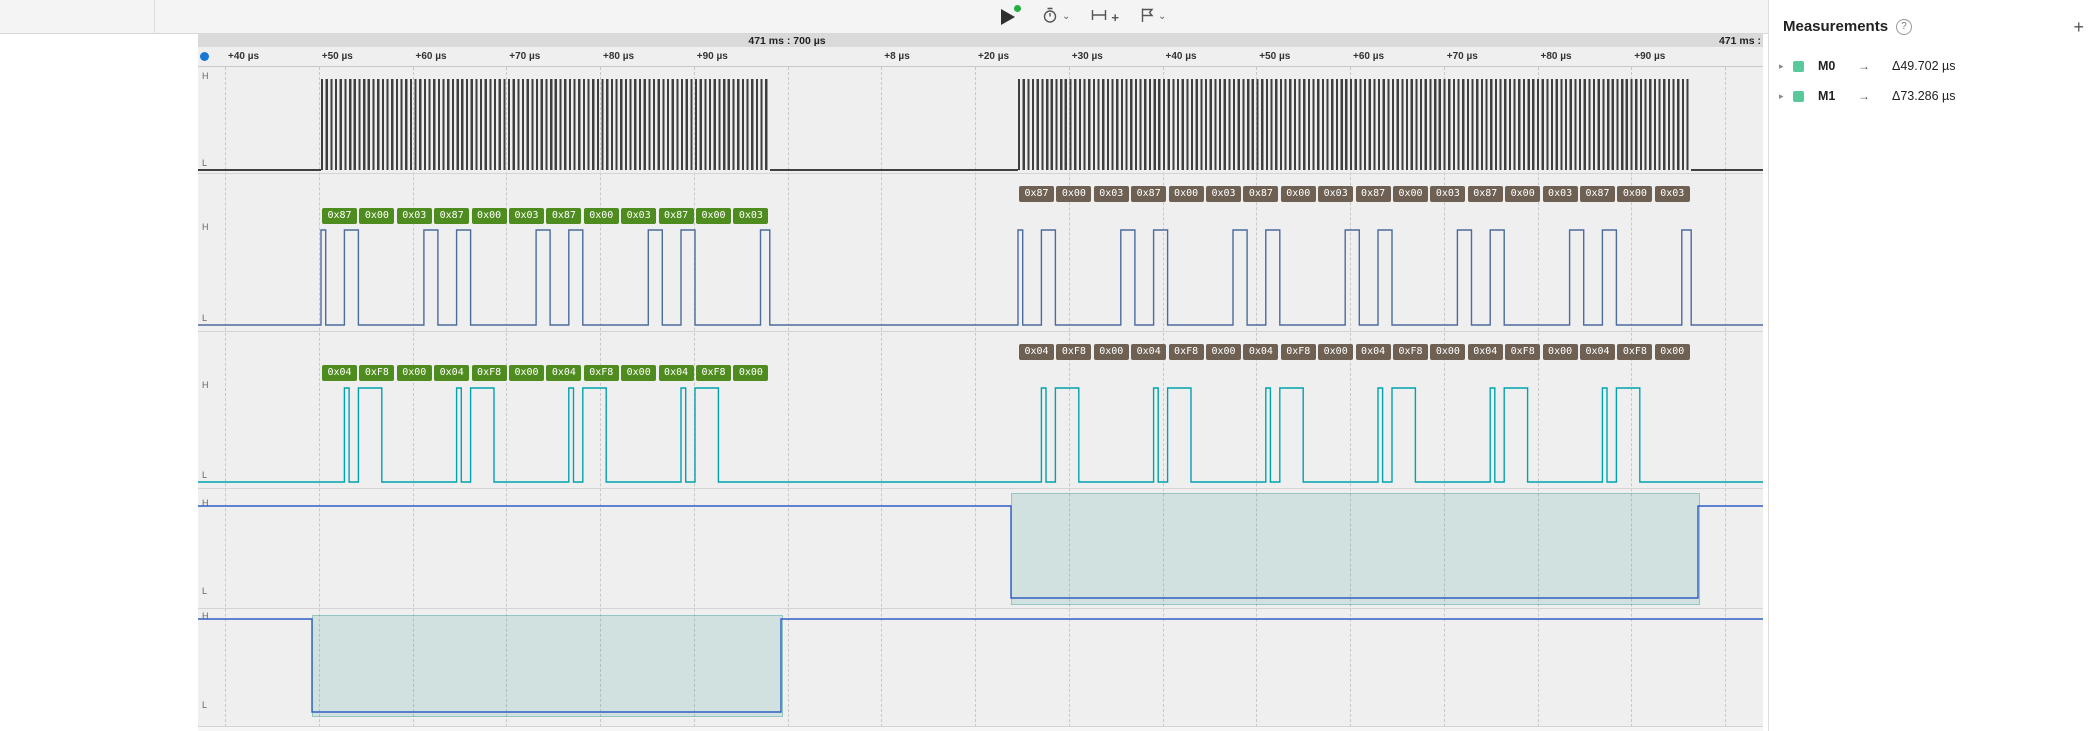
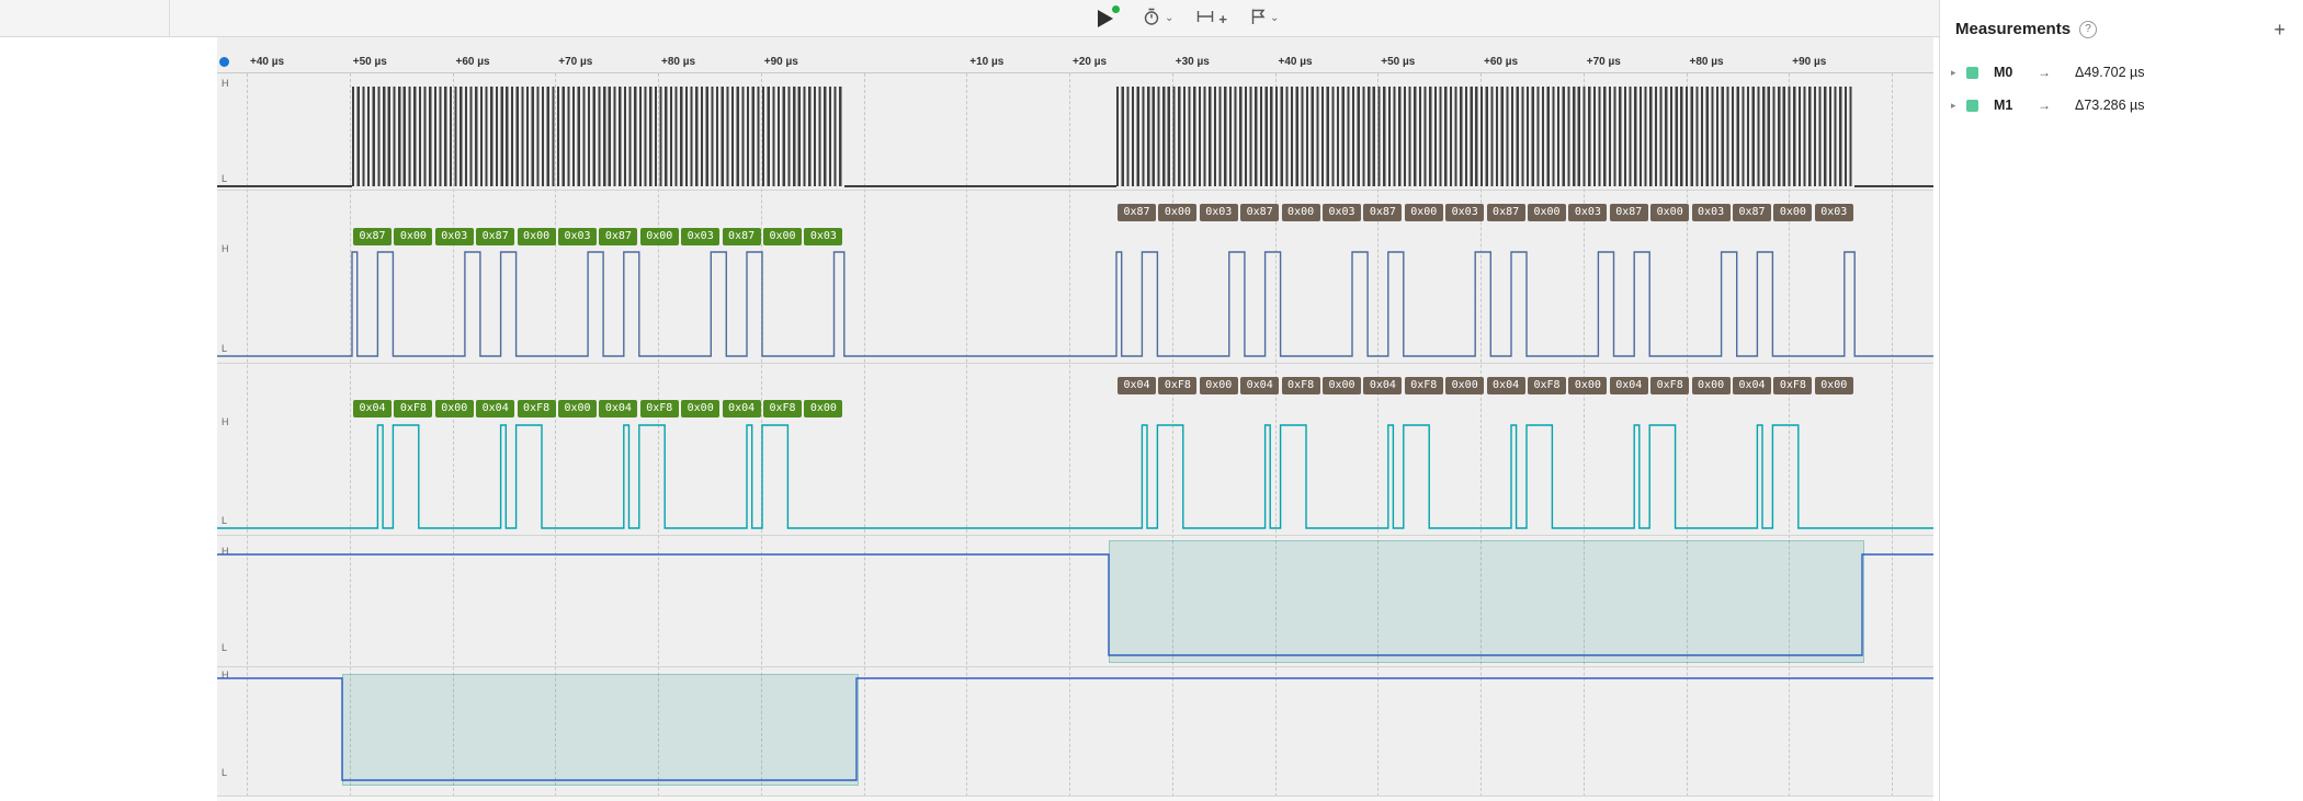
  ⌄
  +
  ⌄
- 471 ms : 700 µs
- 471 ms :
  +40 µs
  +50 µs
  +60 µs
  +70 µs
  +80 µs
  +90 µs
- +8 µs
+ +10 µs
  +20 µs
  +30 µs
  +40 µs
  +50 µs
  +60 µs
  +70 µs
  +80 µs
  +90 µs
  H
  L
  H
  L
  0x87
  0x00
  0x03
  0x87
  0x00
  0x03
  0x87
  0x00
  0x03
  0x87
  0x00
  0x03
  0x87
  0x00
  0x03
  0x87
  0x00
  0x03
  0x87
  0x00
  0x03
  0x87
  0x00
  0x03
  0x87
  0x00
  0x03
  0x87
  0x00
  0x03
  H
  L
  0x04
  0xF8
  0x00
  0x04
  0xF8
  0x00
  0x04
  0xF8
  0x00
  0x04
  0xF8
  0x00
  0x04
  0xF8
  0x00
  0x04
  0xF8
  0x00
  0x04
  0xF8
  0x00
  0x04
  0xF8
  0x00
  0x04
  0xF8
  0x00
  0x04
  0xF8
  0x00
  H
  L
  H
  L
  Measurements
  ?
  +
  ▸
  M0
  →
  Δ49.702 µs
  ▸
  M1
  →
  Δ73.286 µs
